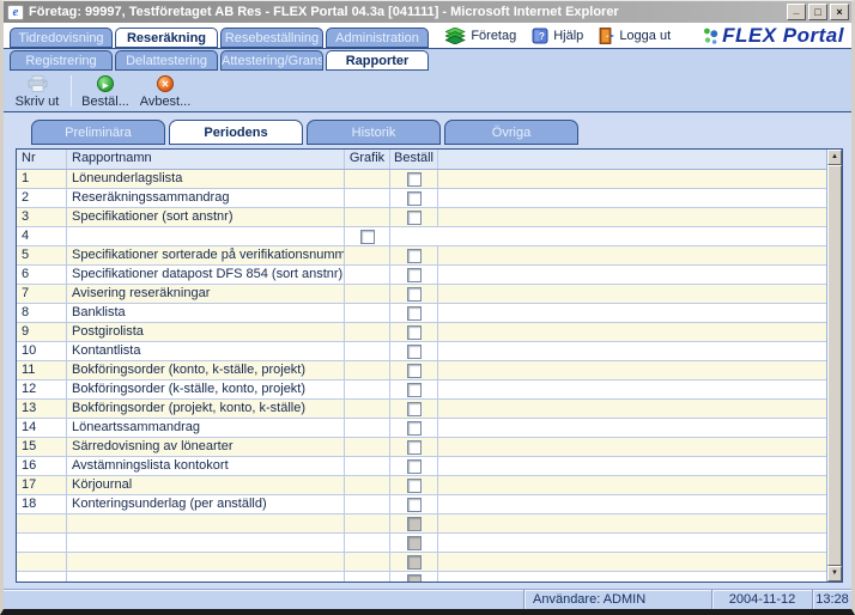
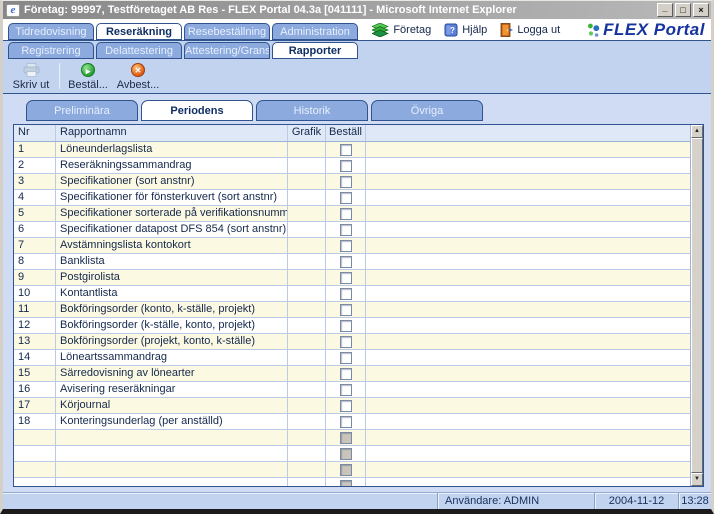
  e
  Företag: 99997, Testföretaget AB Res - FLEX Portal 04.3a [041111] - Microsoft Internet Explorer
  _
  □
  ×
  Tidredovisning
  Reseräkning
  Resebeställning
  Administration
  Företag
  ?
  Hjälp
  Logga ut
  FLEX Portal
  Registrering
  Delattestering
  Attestering/Grans
  Rapporter
  Skriv ut
  ▸
  Bestäl...
  ✕
  Avbest...
  Preliminära
  Periodens
  Historik
  Övriga
  Nr
  Rapportnamn
  Grafik
  Beställ
  1
  Löneunderlagslista
  2
  Reseräkningssammandrag
  3
  Specifikationer (sort anstnr)
  4
+ Specifikationer för fönsterkuvert (sort anstnr)
  5
  Specifikationer sorterade på verifikationsnumm
  6
  Specifikationer datapost DFS 854 (sort anstnr)
  7
- Avisering reseräkningar
+ Avstämningslista kontokort
  8
  Banklista
  9
  Postgirolista
  10
  Kontantlista
  11
  Bokföringsorder (konto, k-ställe, projekt)
  12
  Bokföringsorder (k-ställe, konto, projekt)
  13
  Bokföringsorder (projekt, konto, k-ställe)
  14
  Löneartssammandrag
  15
  Särredovisning av lönearter
  16
- Avstämningslista kontokort
+ Avisering reseräkningar
  17
  Körjournal
  18
  Konteringsunderlag (per anställd)
  Användare: ADMIN
  2004-11-12
  13:28
